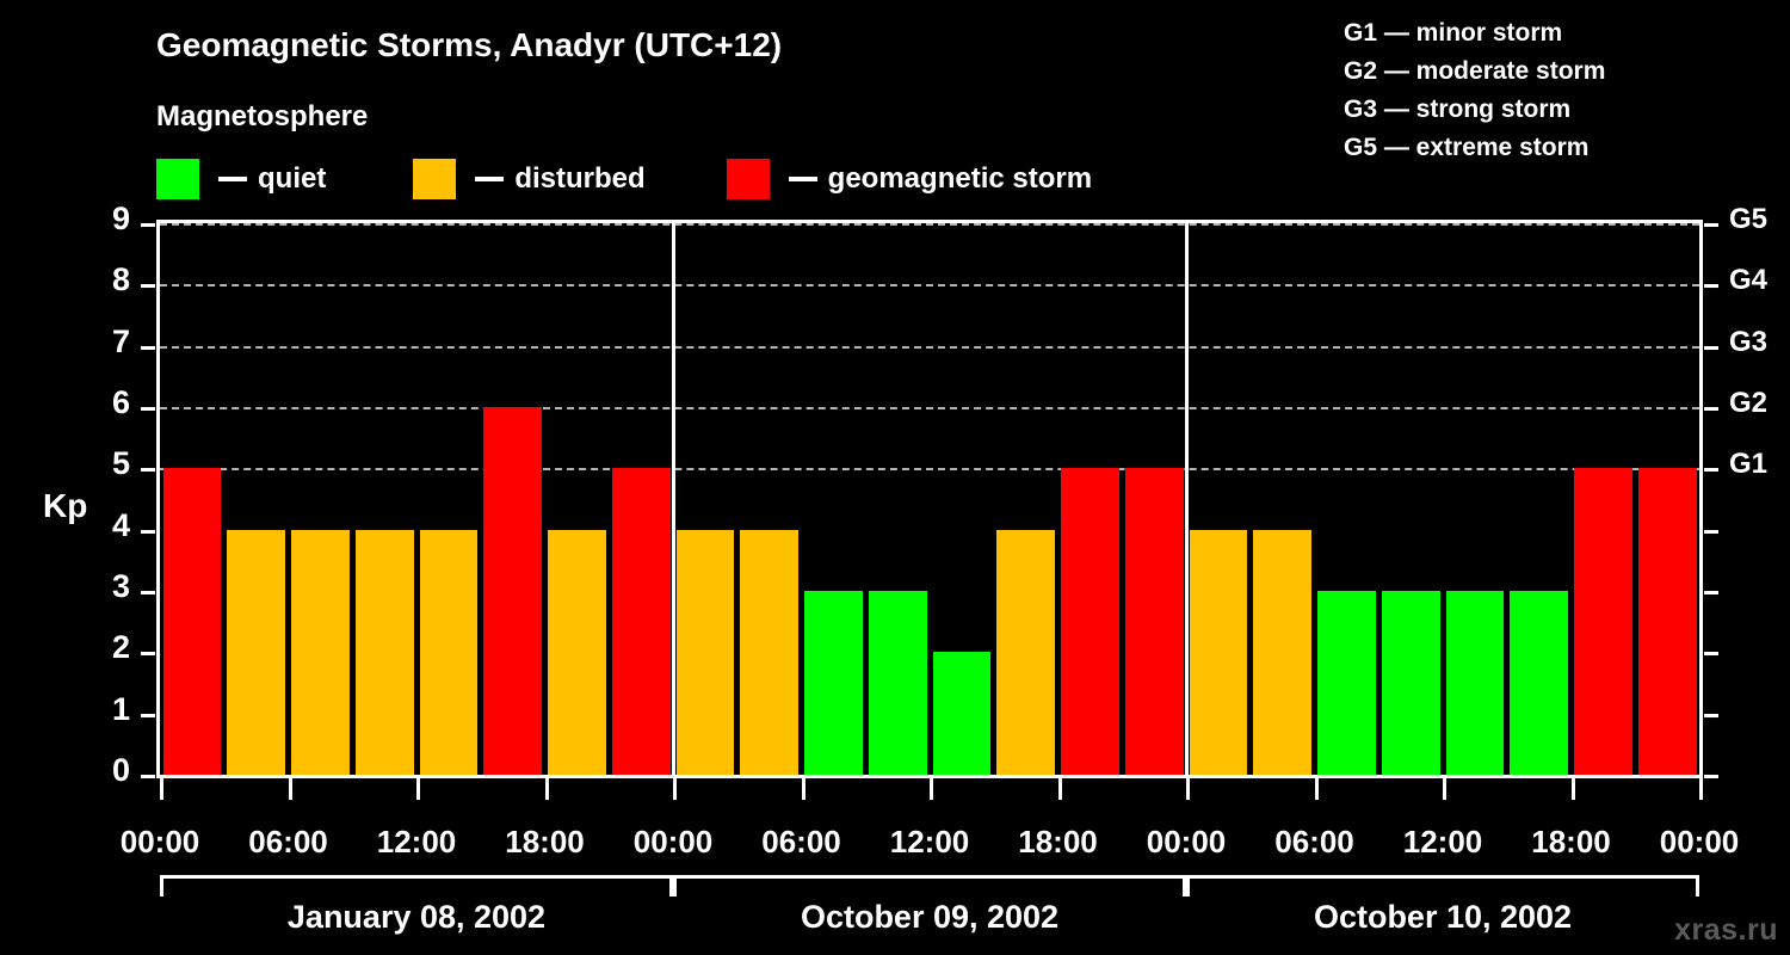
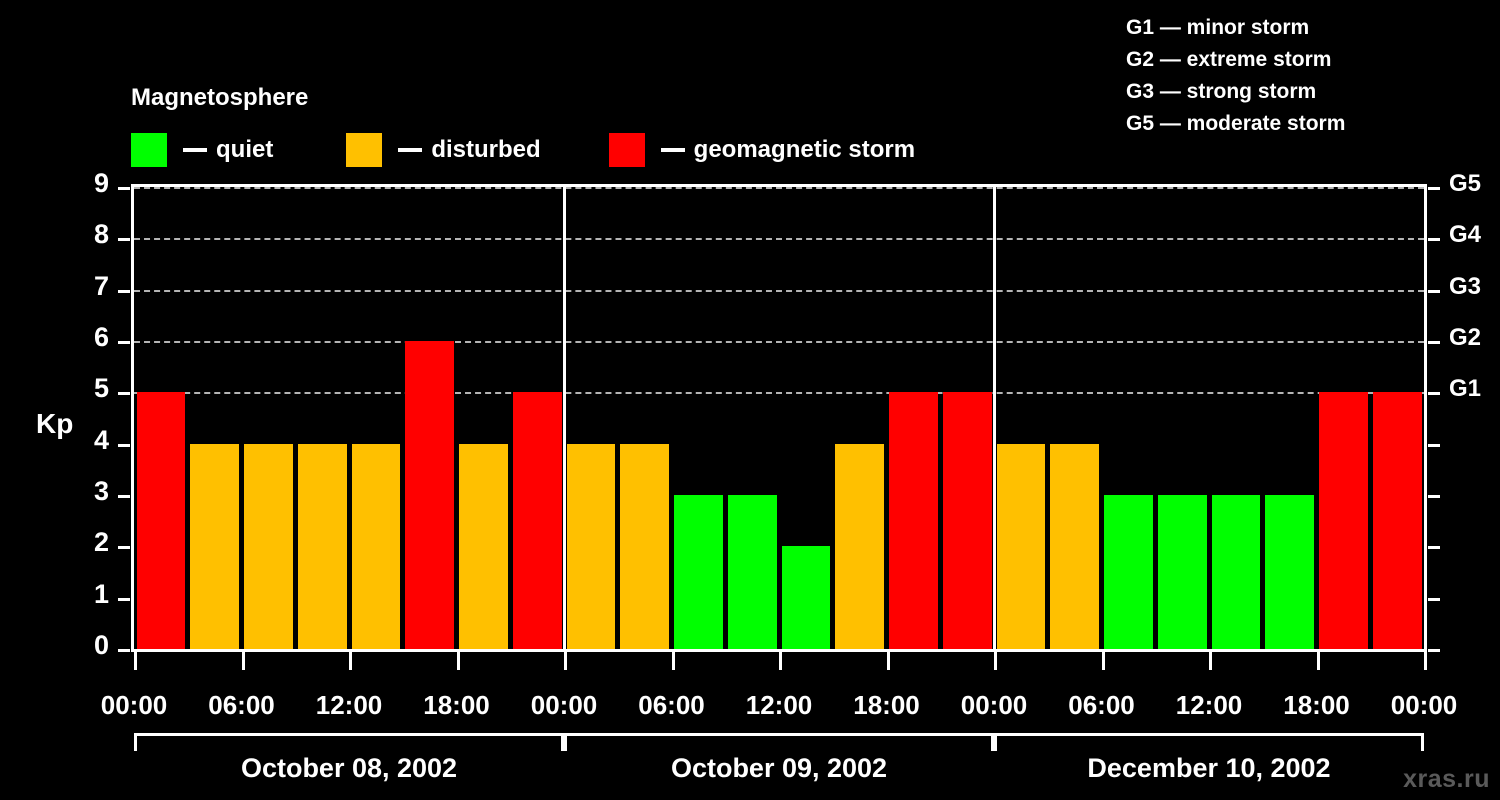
- Geomagnetic Storms, Anadyr (UTC+12)
  Magnetosphere
  quiet
  disturbed
  geomagnetic storm
  G1 — minor storm
- G2 — moderate storm
+ G2 — extreme storm
  G3 — strong storm
- G5 — extreme storm
+ G5 — moderate storm
  0
  1
  2
  3
  4
  5
  6
  7
  8
  9
  Kp
  G1
  G2
  G3
  G4
  G5
  00:00
  06:00
  12:00
  18:00
  00:00
  06:00
  12:00
  18:00
  00:00
  06:00
  12:00
  18:00
  00:00
- January 08, 2002
+ October 08, 2002
  October 09, 2002
- October 10, 2002
+ December 10, 2002
  xras.ru
